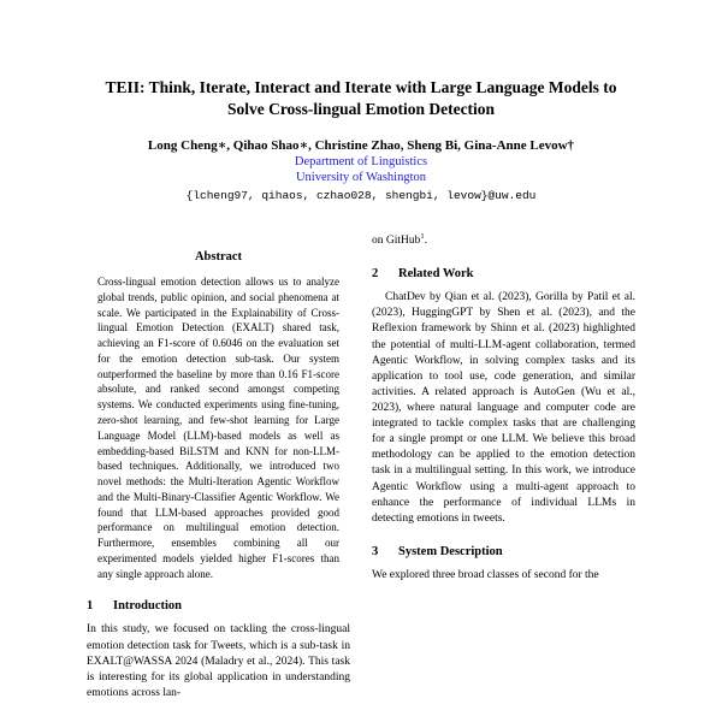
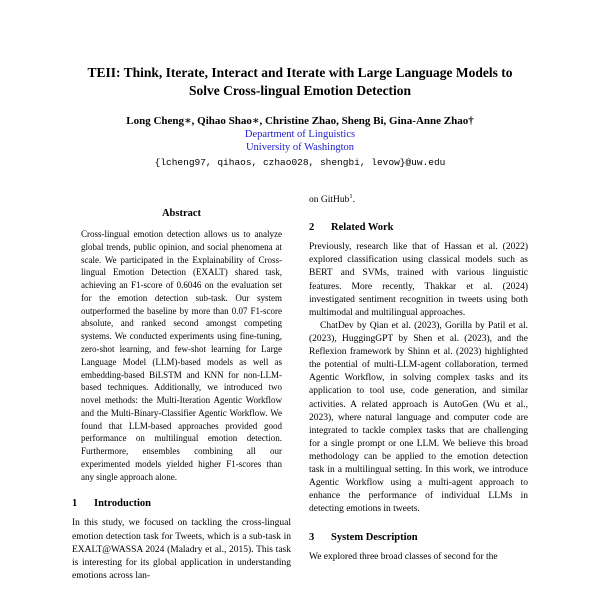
  TEII: Think, Iterate, Interact and Iterate with Large Language Models to
  Solve Cross-lingual Emotion Detection
- Long Cheng∗, Qihao Shao∗, Christine Zhao, Sheng Bi, Gina-Anne Levow†
+ Long Cheng∗, Qihao Shao∗, Christine Zhao, Sheng Bi, Gina-Anne Zhao†
  Department of Linguistics
  University of Washington
  {lcheng97, qihaos, czhao028, shengbi, levow}@uw.edu
  Abstract
- Cross-lingual emotion detection allows us to analyze global trends, public opinion, and social phenomena at scale. We participated in the Explainability of Cross-lingual Emotion Detection (EXALT) shared task, achieving an F1-score of 0.6046 on the evaluation set for the emotion detection sub-task. Our system outperformed the baseline by more than 0.16 F1-score absolute, and ranked second amongst competing systems. We conducted experiments using fine-tuning, zero-shot learning, and few-shot learning for Large Language Model (LLM)-based models as well as embedding-based BiLSTM and KNN for non-LLM-based techniques. Additionally, we introduced two novel methods: the Multi-Iteration Agentic Workflow and the Multi-Binary-Classifier Agentic Workflow. We found that LLM-based approaches provided good performance on multilingual emotion detection. Furthermore, ensembles combining all our experimented models yielded higher F1-scores than any single approach alone.
+ Cross-lingual emotion detection allows us to analyze global trends, public opinion, and social phenomena at scale. We participated in the Explainability of Cross-lingual Emotion Detection (EXALT) shared task, achieving an F1-score of 0.6046 on the evaluation set for the emotion detection sub-task. Our system outperformed the baseline by more than 0.07 F1-score absolute, and ranked second amongst competing systems. We conducted experiments using fine-tuning, zero-shot learning, and few-shot learning for Large Language Model (LLM)-based models as well as embedding-based BiLSTM and KNN for non-LLM-based techniques. Additionally, we introduced two novel methods: the Multi-Iteration Agentic Workflow and the Multi-Binary-Classifier Agentic Workflow. We found that LLM-based approaches provided good performance on multilingual emotion detection. Furthermore, ensembles combining all our experimented models yielded higher F1-scores than any single approach alone.
  1 Introduction
- In this study, we focused on tackling the cross-lingual emotion detection task for Tweets, which is a sub-task in EXALT@WASSA 2024 (Maladry et al., 2024). This task is interesting for its global application in understanding emotions across lan-
+ In this study, we focused on tackling the cross-lingual emotion detection task for Tweets, which is a sub-task in EXALT@WASSA 2024 (Maladry et al., 2015). This task is interesting for its global application in understanding emotions across lan-
  on GitHub .
  2 Related Work
+ Previously, research like that of Hassan et al. (2022) explored classification using classical models such as BERT and SVMs, trained with various linguistic features. More recently, Thakkar et al. (2024) investigated sentiment recognition in tweets using both multimodal and multilingual approaches.
  ChatDev by Qian et al. (2023), Gorilla by Patil et al. (2023), HuggingGPT by Shen et al. (2023), and the Reflexion framework by Shinn et al. (2023) highlighted the potential of multi-LLM-agent collaboration, termed Agentic Workflow, in solving complex tasks and its application to tool use, code generation, and similar activities. A related approach is AutoGen (Wu et al., 2023), where natural language and computer code are integrated to tackle complex tasks that are challenging for a single prompt or one LLM. We believe this broad methodology can be applied to the emotion detection task in a multilingual setting. In this work, we introduce Agentic Workflow using a multi-agent approach to enhance the performance of individual LLMs in detecting emotions in tweets.
  3 System Description
  We explored three broad classes of second for the
